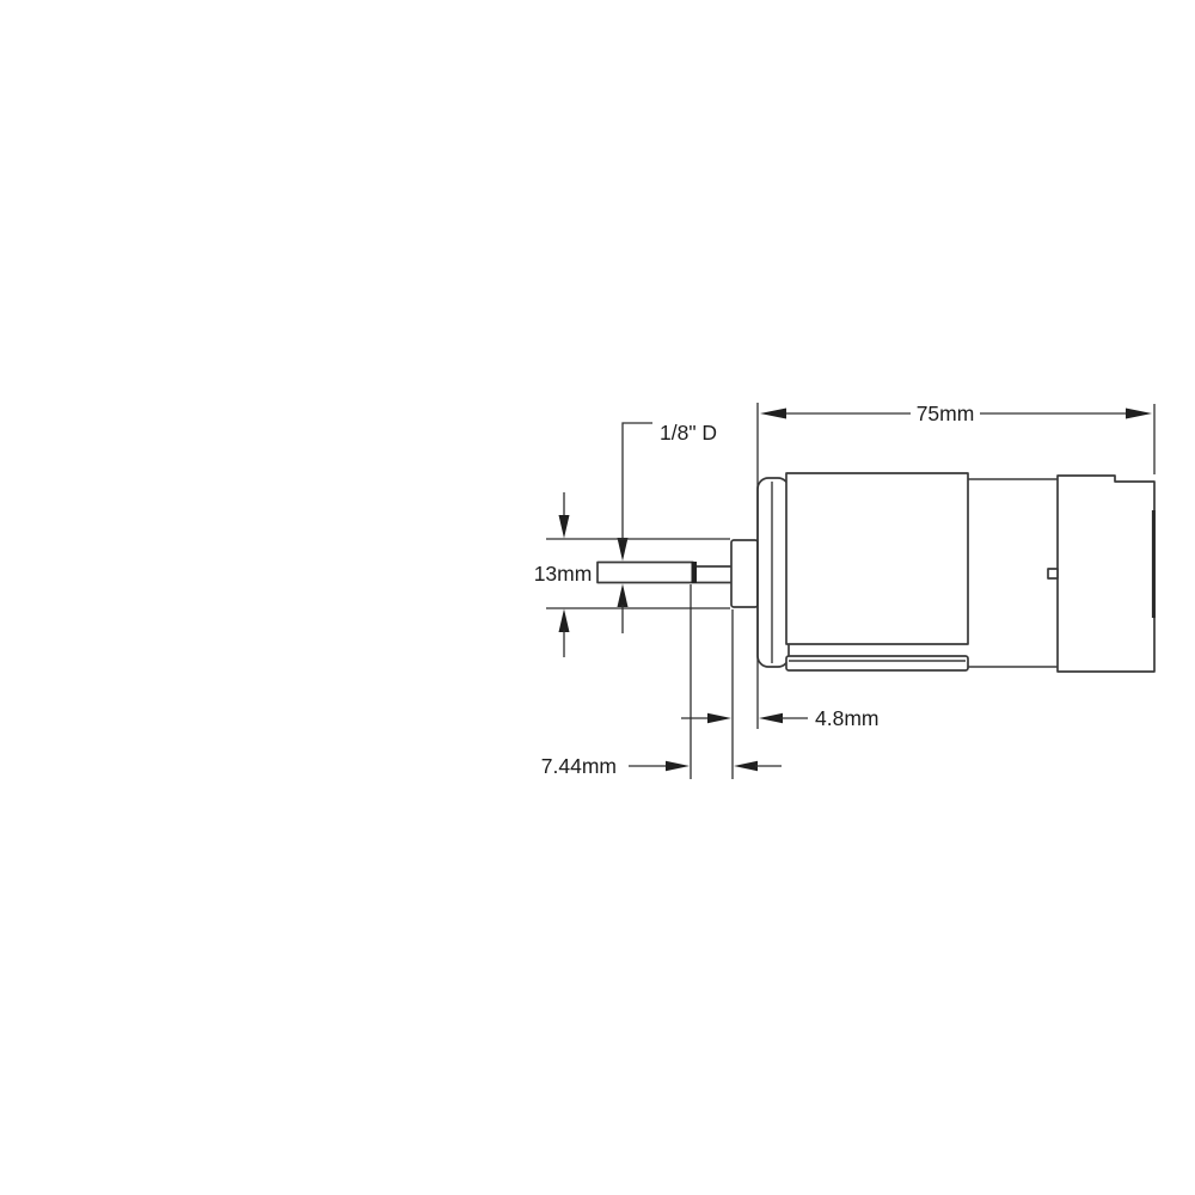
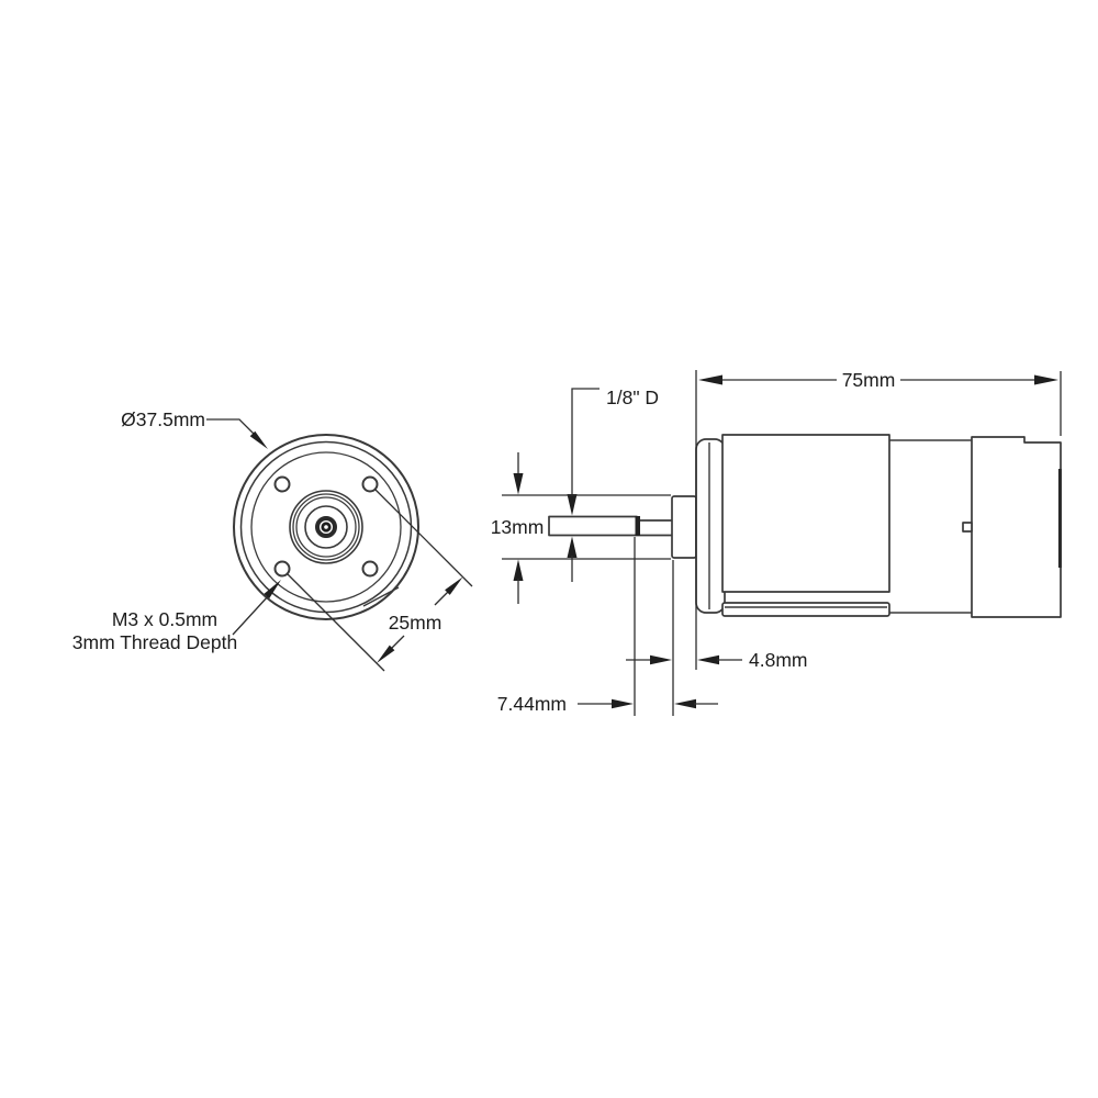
+ Ø37.5mm
+ M3 x 0.5mm
+ 3mm Thread Depth
+ 25mm
  75mm
  1/8" D
  13mm
  4.8mm
  7.44mm
